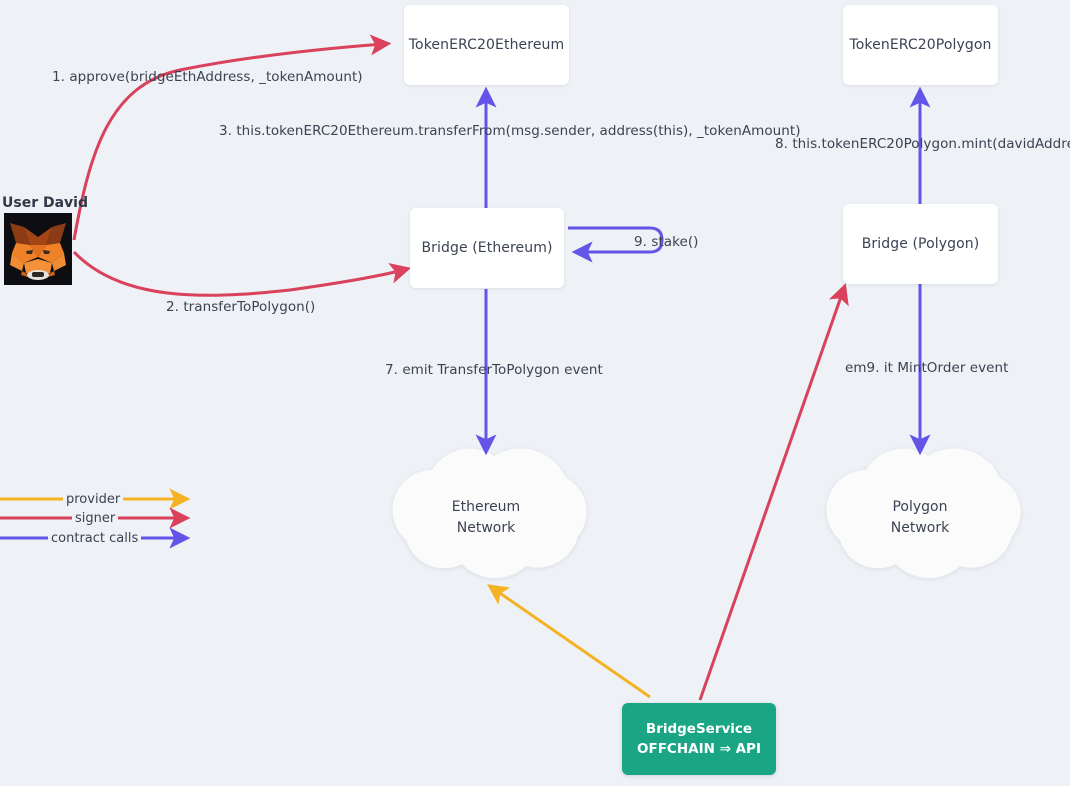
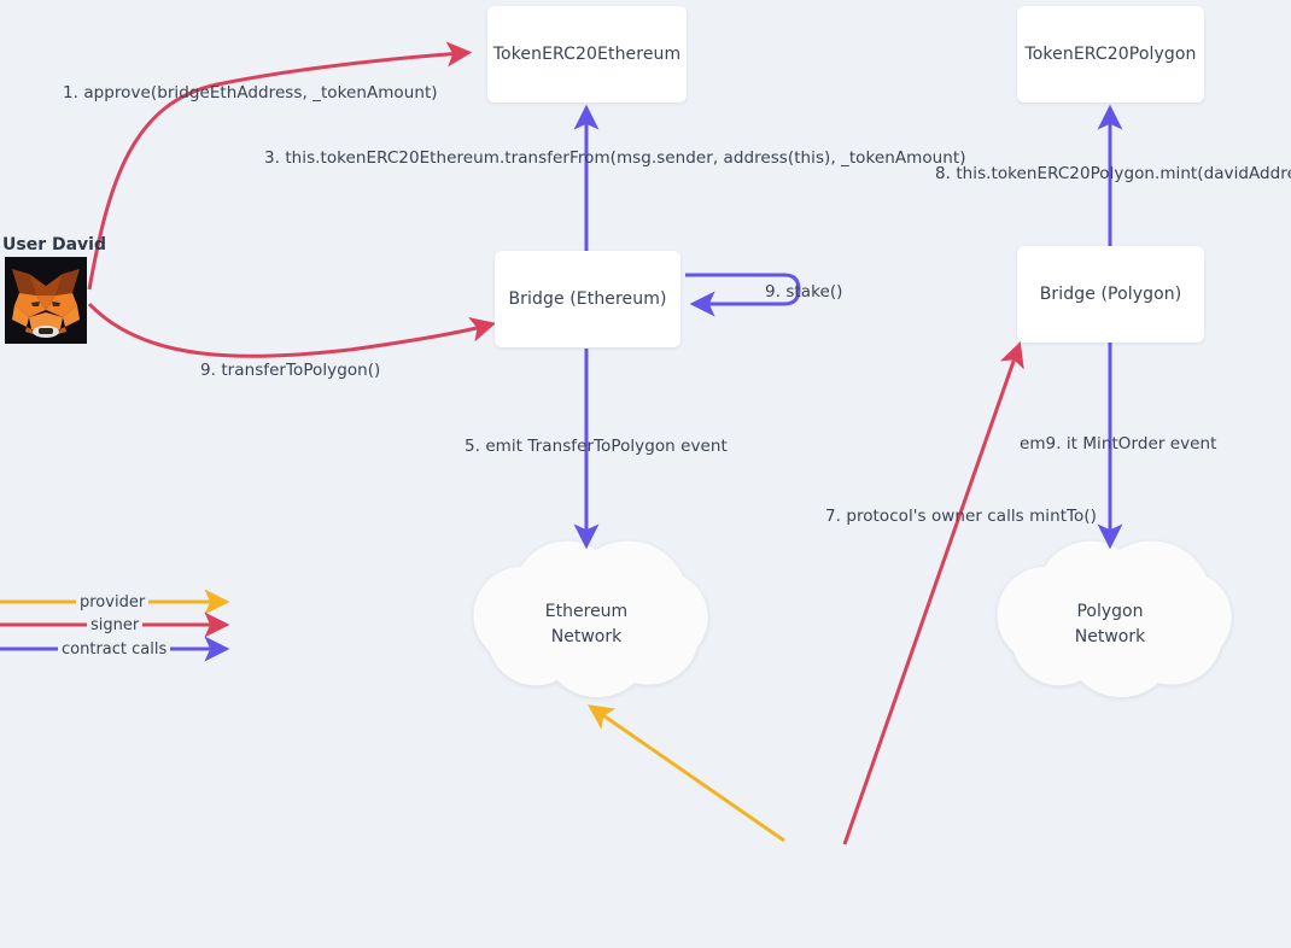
  TokenERC20Ethereum
  TokenERC20Polygon
  Bridge (Ethereum)
  Bridge (Polygon)
  Ethereum
  Network
  Polygon
  Network
- BridgeService
- OFFCHAIN ⇒ API
  User David
  1. approve(bridgeEthAddress, _tokenAmount)
- 2. transferToPolygon()
+ 9. transferToPolygon()
  3. this.tokenERC20Ethereum.transferFrom(msg.sender, address(this), _tokenAmount)
  9. stake()
- 7. emit TransferToPolygon event
+ 5. emit TransferToPolygon event
+ 7. protocol's owner calls mintTo()
  8. this.tokenERC20Polygon.mint(davidAddr
  em9. it MintOrder event
  provider
  signer
  contract calls
